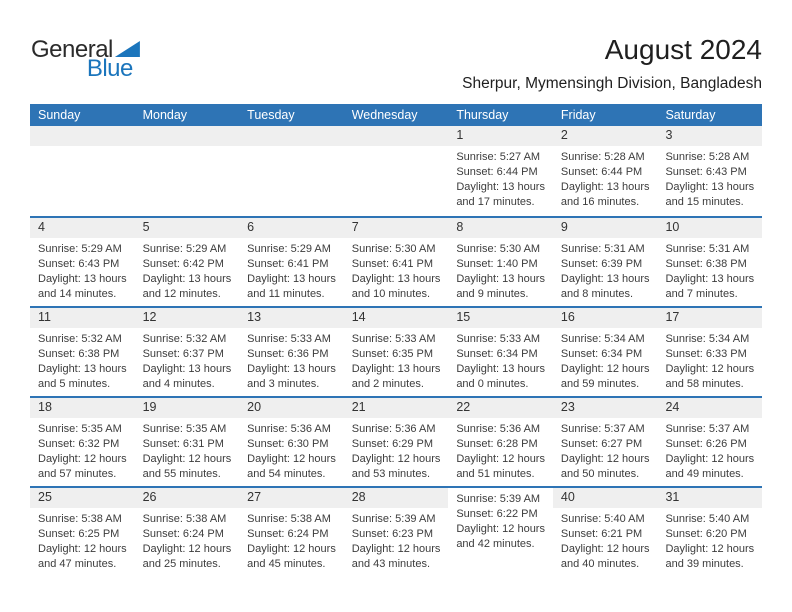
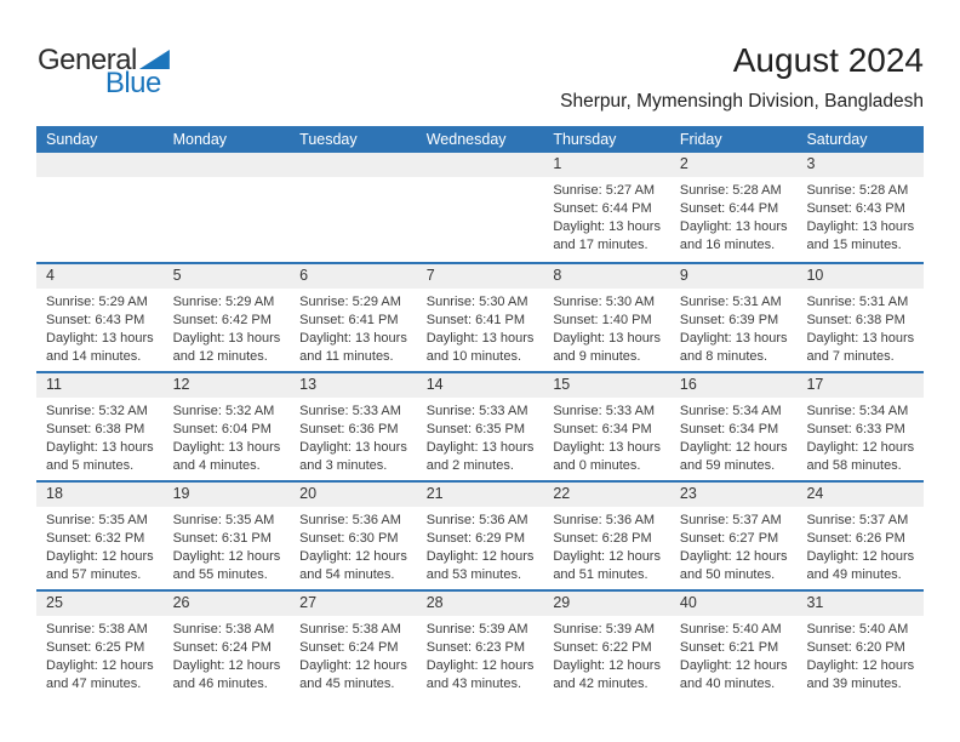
  General
  Blue
  August 2024
  Sherpur, Mymensingh Division, Bangladesh
  Sunday
  Monday
  Tuesday
  Wednesday
  Thursday
  Friday
  Saturday
  1
  Sunrise: 5:27 AM
  Sunset: 6:44 PM
  Daylight: 13 hours
  and 17 minutes.
  2
  Sunrise: 5:28 AM
  Sunset: 6:44 PM
  Daylight: 13 hours
  and 16 minutes.
  3
  Sunrise: 5:28 AM
  Sunset: 6:43 PM
  Daylight: 13 hours
  and 15 minutes.
  4
  Sunrise: 5:29 AM
  Sunset: 6:43 PM
  Daylight: 13 hours
  and 14 minutes.
  5
  Sunrise: 5:29 AM
  Sunset: 6:42 PM
  Daylight: 13 hours
  and 12 minutes.
  6
  Sunrise: 5:29 AM
  Sunset: 6:41 PM
  Daylight: 13 hours
  and 11 minutes.
  7
  Sunrise: 5:30 AM
  Sunset: 6:41 PM
  Daylight: 13 hours
  and 10 minutes.
  8
  Sunrise: 5:30 AM
  Sunset: 1:40 PM
  Daylight: 13 hours
  and 9 minutes.
  9
  Sunrise: 5:31 AM
  Sunset: 6:39 PM
  Daylight: 13 hours
  and 8 minutes.
  10
  Sunrise: 5:31 AM
  Sunset: 6:38 PM
  Daylight: 13 hours
  and 7 minutes.
  11
  Sunrise: 5:32 AM
  Sunset: 6:38 PM
  Daylight: 13 hours
  and 5 minutes.
  12
  Sunrise: 5:32 AM
- Sunset: 6:37 PM
+ Sunset: 6:04 PM
  Daylight: 13 hours
  and 4 minutes.
  13
  Sunrise: 5:33 AM
  Sunset: 6:36 PM
  Daylight: 13 hours
  and 3 minutes.
  14
  Sunrise: 5:33 AM
  Sunset: 6:35 PM
  Daylight: 13 hours
  and 2 minutes.
  15
  Sunrise: 5:33 AM
  Sunset: 6:34 PM
  Daylight: 13 hours
  and 0 minutes.
  16
  Sunrise: 5:34 AM
  Sunset: 6:34 PM
  Daylight: 12 hours
  and 59 minutes.
  17
  Sunrise: 5:34 AM
  Sunset: 6:33 PM
  Daylight: 12 hours
  and 58 minutes.
  18
  Sunrise: 5:35 AM
  Sunset: 6:32 PM
  Daylight: 12 hours
  and 57 minutes.
  19
  Sunrise: 5:35 AM
  Sunset: 6:31 PM
  Daylight: 12 hours
  and 55 minutes.
  20
  Sunrise: 5:36 AM
  Sunset: 6:30 PM
  Daylight: 12 hours
  and 54 minutes.
  21
  Sunrise: 5:36 AM
  Sunset: 6:29 PM
  Daylight: 12 hours
  and 53 minutes.
  22
  Sunrise: 5:36 AM
  Sunset: 6:28 PM
  Daylight: 12 hours
  and 51 minutes.
  23
  Sunrise: 5:37 AM
  Sunset: 6:27 PM
  Daylight: 12 hours
  and 50 minutes.
  24
  Sunrise: 5:37 AM
  Sunset: 6:26 PM
  Daylight: 12 hours
  and 49 minutes.
  25
  Sunrise: 5:38 AM
  Sunset: 6:25 PM
  Daylight: 12 hours
  and 47 minutes.
  26
  Sunrise: 5:38 AM
  Sunset: 6:24 PM
  Daylight: 12 hours
- and 25 minutes.
+ and 46 minutes.
  27
  Sunrise: 5:38 AM
  Sunset: 6:24 PM
  Daylight: 12 hours
  and 45 minutes.
  28
  Sunrise: 5:39 AM
  Sunset: 6:23 PM
  Daylight: 12 hours
  and 43 minutes.
+ 29
  Sunrise: 5:39 AM
  Sunset: 6:22 PM
  Daylight: 12 hours
  and 42 minutes.
  40
  Sunrise: 5:40 AM
  Sunset: 6:21 PM
  Daylight: 12 hours
  and 40 minutes.
  31
  Sunrise: 5:40 AM
  Sunset: 6:20 PM
  Daylight: 12 hours
  and 39 minutes.
